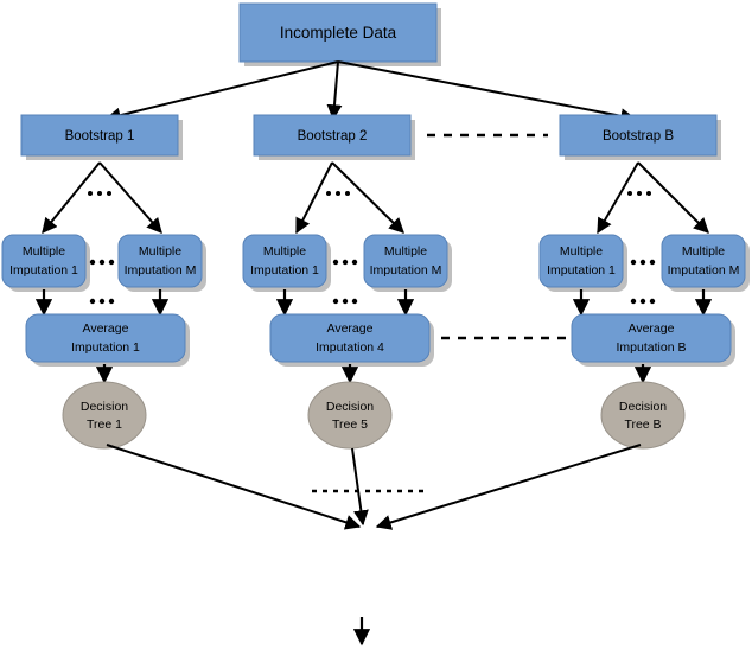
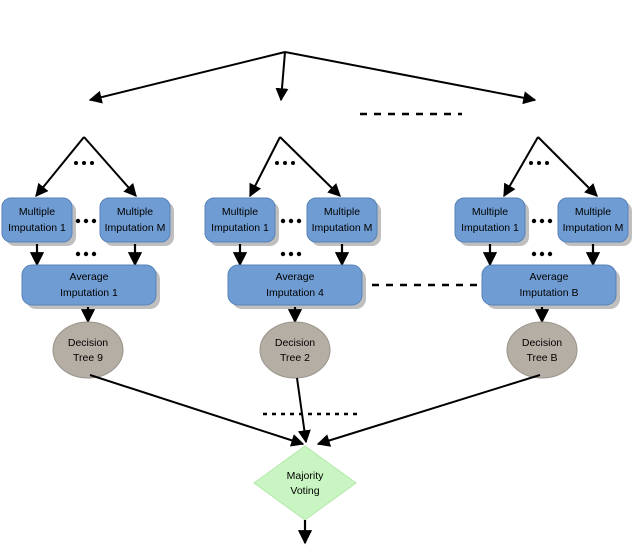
- Incomplete Data
- Bootstrap 1
- Bootstrap 2
- Bootstrap B
  Multiple
  Imputation 1
  Multiple
  Imputation M
  Average
  Imputation 1
  Decision
- Tree 1
+ Tree 9
  Multiple
  Imputation 1
  Multiple
  Imputation M
  Average
  Imputation 4
  Decision
- Tree 5
+ Tree 2
  Multiple
  Imputation 1
  Multiple
  Imputation M
  Average
  Imputation B
  Decision
  Tree B
+ Majority
+ Voting
